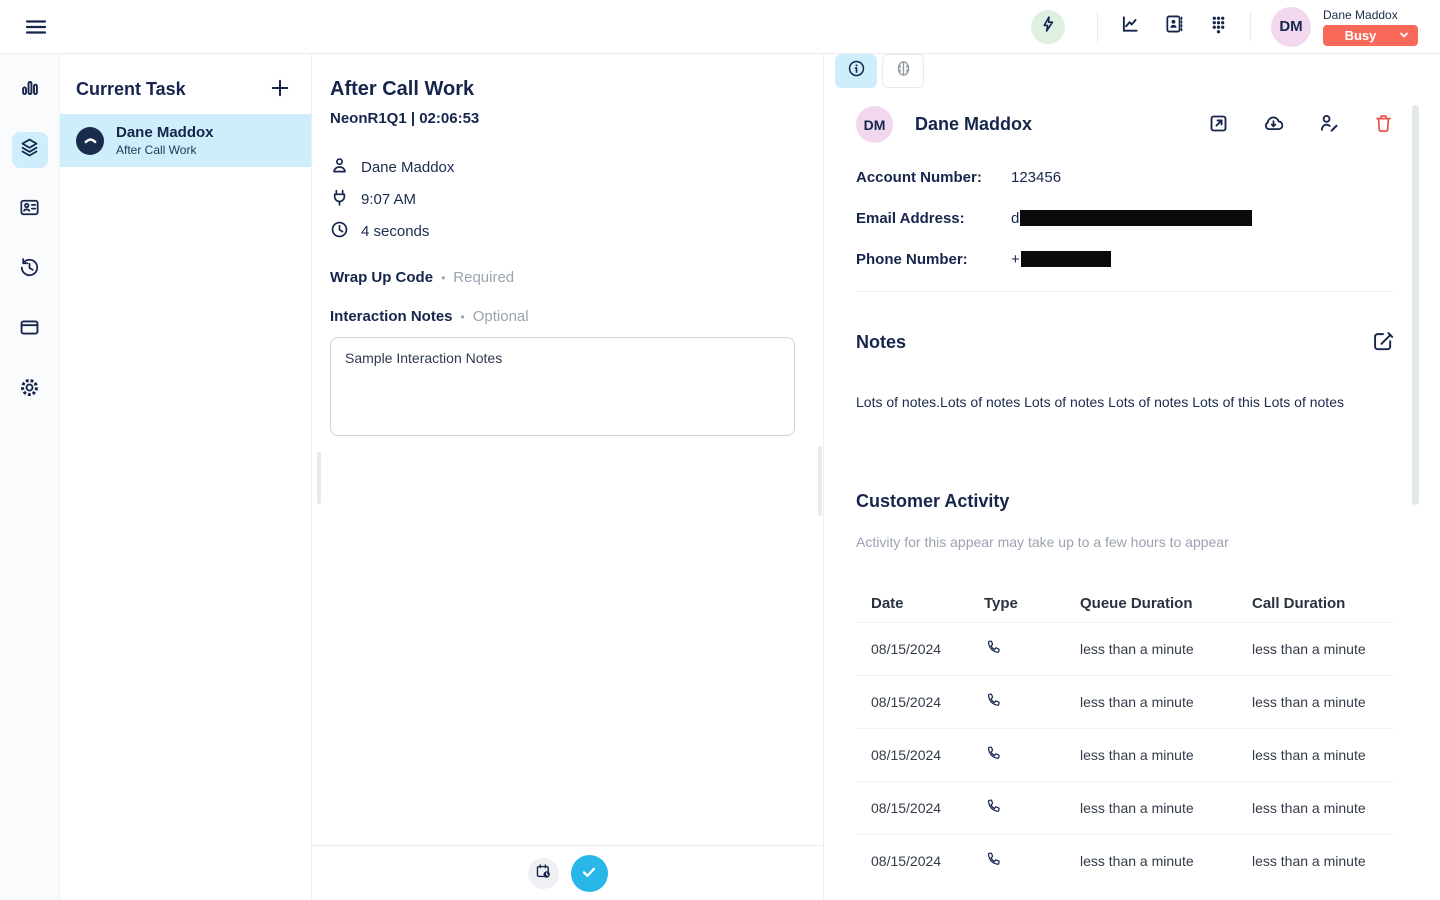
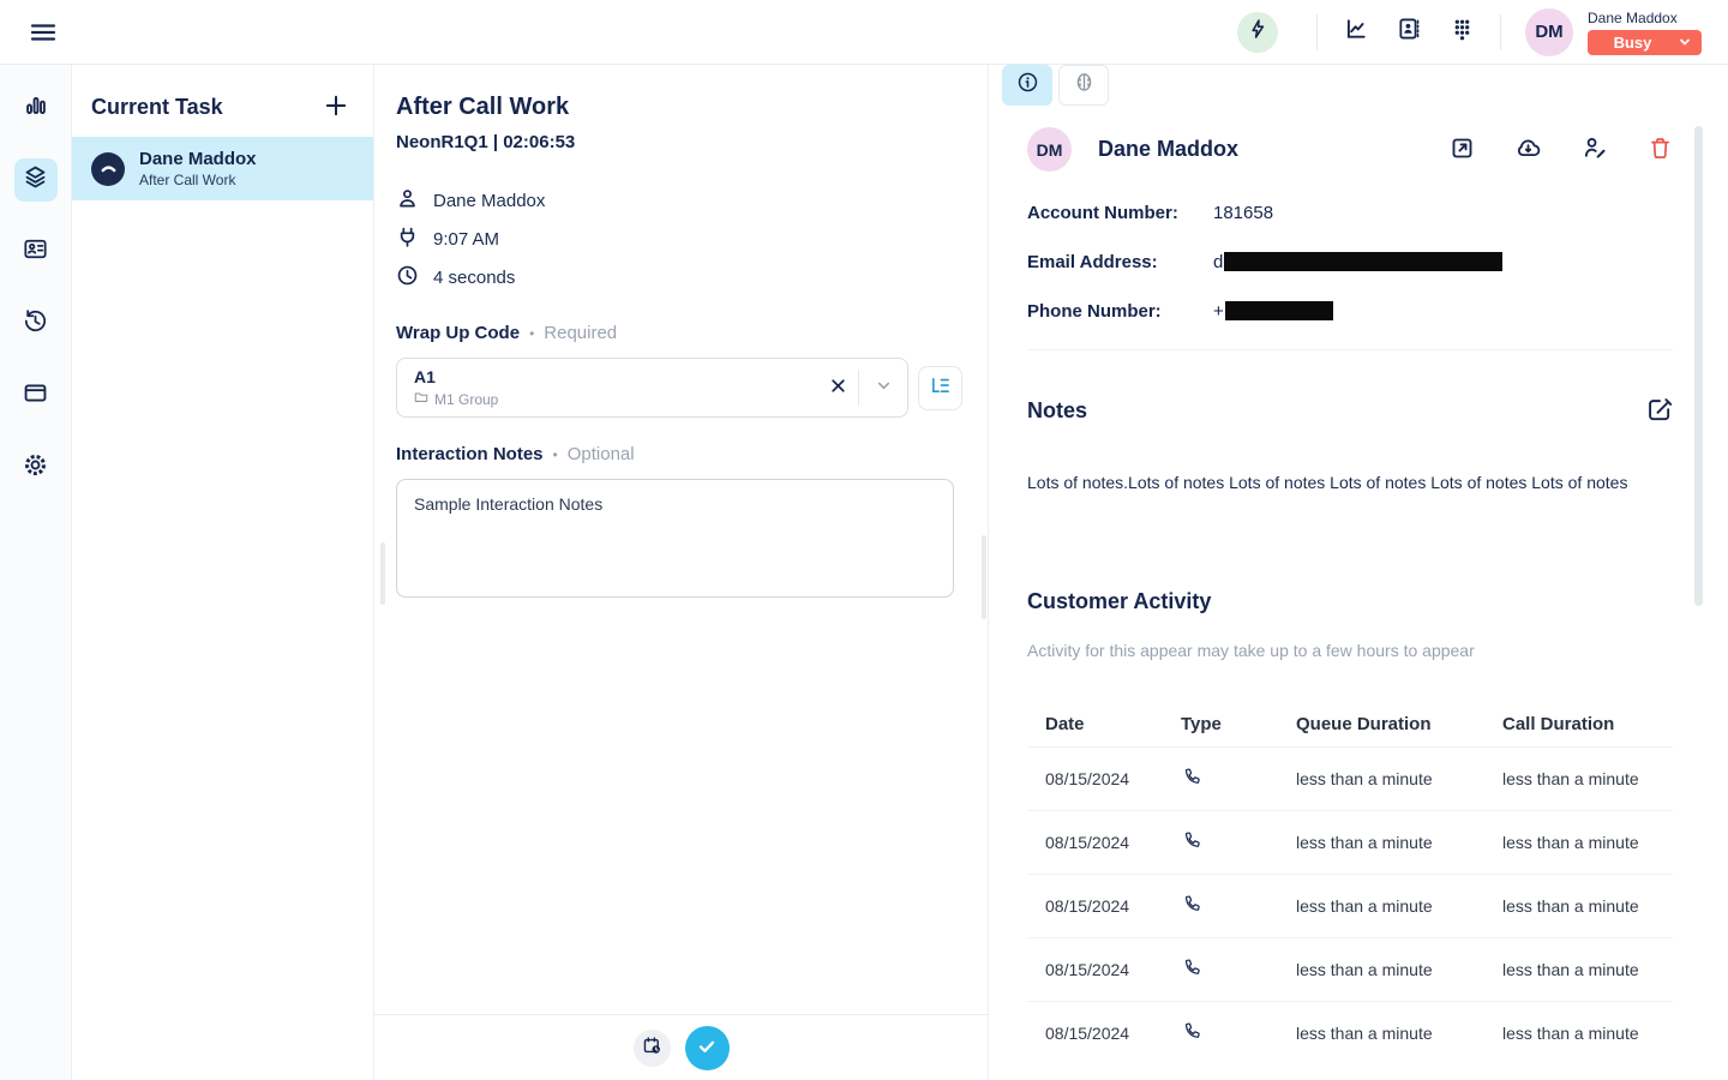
  DM
  Dane Maddox
  Busy
  Current Task
  Dane Maddox
  After Call Work
  After Call Work
  NeonR1Q1 | 02:06:53
  Dane Maddox
  9:07 AM
  4 seconds
  Wrap Up Code
  •
  Required
+ A1
+ M1 Group
  Interaction Notes
  •
  Optional
  Sample Interaction Notes
  DM
  Dane Maddox
  Account Number:
- 123456
+ 181658
  Email Address:
  d
  Phone Number:
  +
  Notes
- Lots of notes.Lots of notes Lots of notes Lots of notes Lots of this Lots of notes
+ Lots of notes.Lots of notes Lots of notes Lots of notes Lots of notes Lots of notes
  Customer Activity
  Activity for this appear may take up to a few hours to appear
  Date
  Type
  Queue Duration
  Call Duration
  08/15/2024
  less than a minute
  less than a minute
  08/15/2024
  less than a minute
  less than a minute
  08/15/2024
  less than a minute
  less than a minute
  08/15/2024
  less than a minute
  less than a minute
  08/15/2024
  less than a minute
  less than a minute
